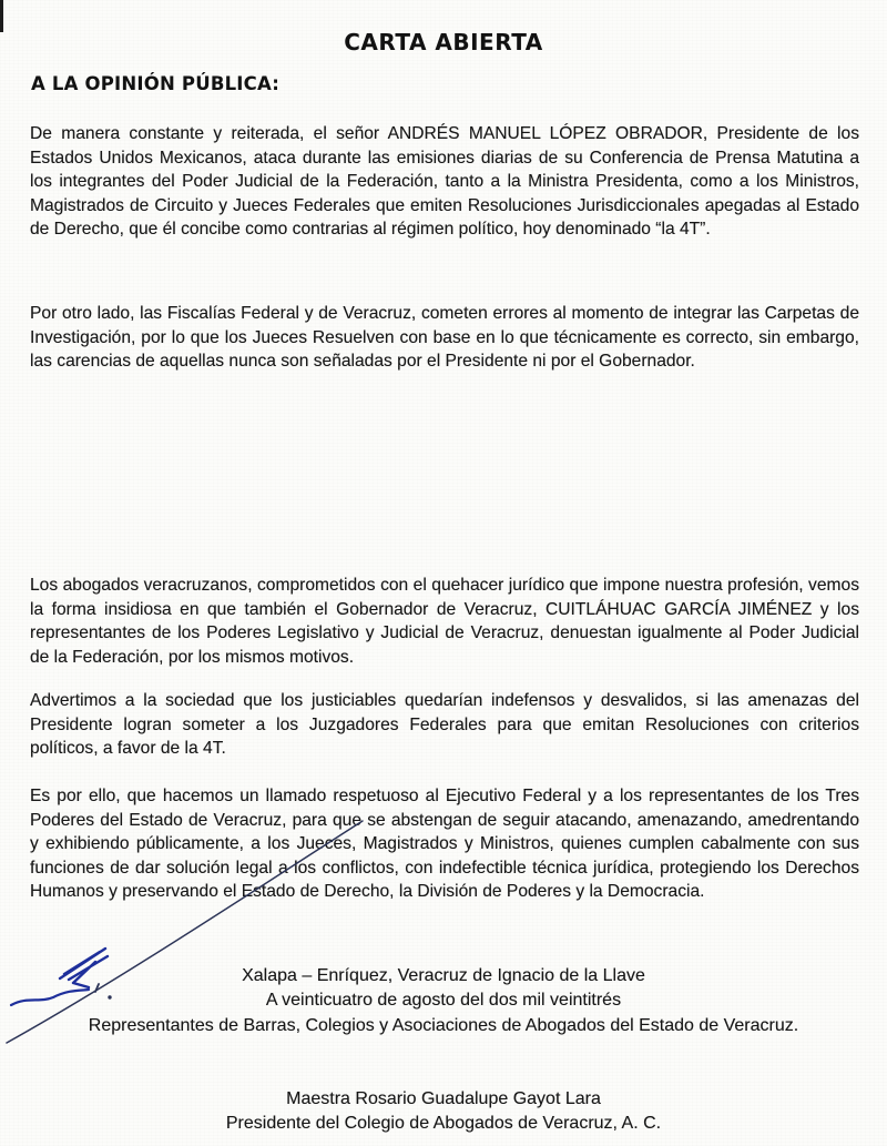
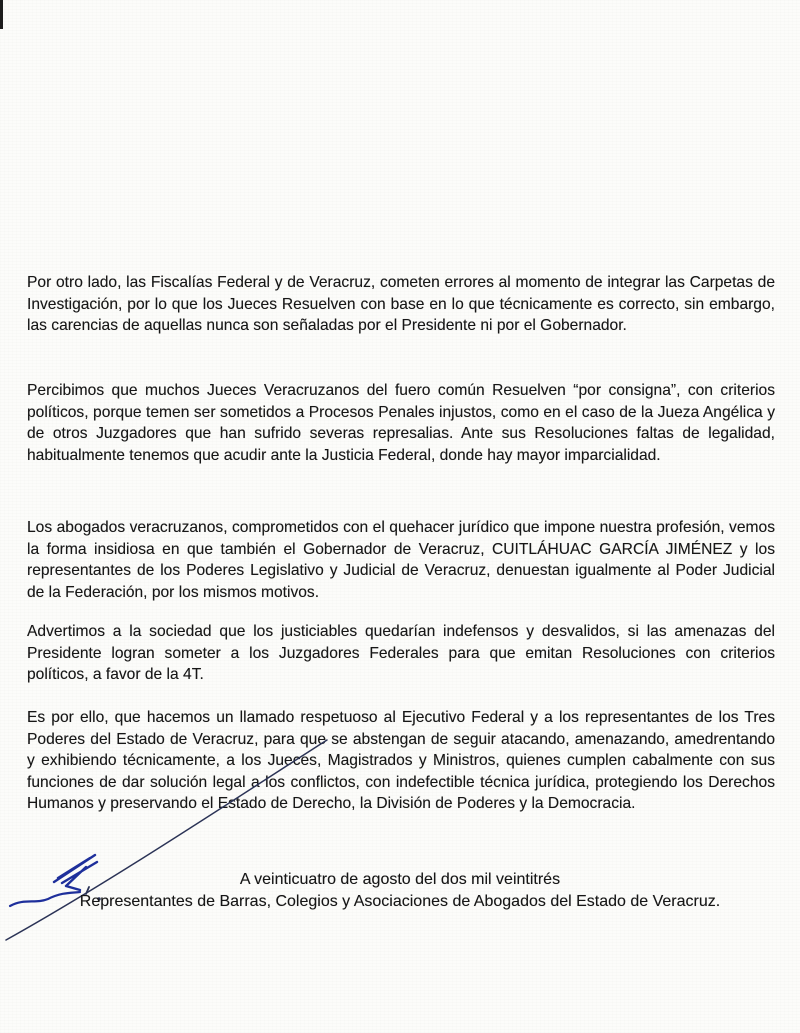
- CARTA ABIERTA
- A LA OPINIÓN PÚBLICA:
- De manera constante y reiterada, el señor ANDRÉS MANUEL LÓPEZ OBRADOR, Presidente de los Estados Unidos Mexicanos, ataca durante las emisiones diarias de su Conferencia de Prensa Matutina a los integrantes del Poder Judicial de la Federación, tanto a la Ministra Presidenta, como a los Ministros, Magistrados de Circuito y Jueces Federales que emiten Resoluciones Jurisdiccionales apegadas al Estado de Derecho, que él concibe como contrarias al régimen político, hoy denominado “la 4T”.
  Por otro lado, las Fiscalías Federal y de Veracruz, cometen errores al momento de integrar las Carpetas de Investigación, por lo que los Jueces Resuelven con base en lo que técnicamente es correcto, sin embargo, las carencias de aquellas nunca son señaladas por el Presidente ni por el Gobernador.
+ Percibimos que muchos Jueces Veracruzanos del fuero común Resuelven “por consigna”, con criterios políticos, porque temen ser sometidos a Procesos Penales injustos, como en el caso de la Jueza Angélica y de otros Juzgadores que han sufrido severas represalias. Ante sus Resoluciones faltas de legalidad, habitualmente tenemos que acudir ante la Justicia Federal, donde hay mayor imparcialidad.
  Los abogados veracruzanos, comprometidos con el quehacer jurídico que impone nuestra profesión, vemos la forma insidiosa en que también el Gobernador de Veracruz, CUITLÁHUAC GARCÍA JIMÉNEZ y los representantes de los Poderes Legislativo y Judicial de Veracruz, denuestan igualmente al Poder Judicial de la Federación, por los mismos motivos.
  Advertimos a la sociedad que los justiciables quedarían indefensos y desvalidos, si las amenazas del Presidente logran someter a los Juzgadores Federales para que emitan Resoluciones con criterios políticos, a favor de la 4T.
- Es por ello, que hacemos un llamado respetuoso al Ejecutivo Federal y a los representantes de los Tres Poderes del Estado de Veracruz, para que se abstengan de seguir atacando, amenazando, amedrentando y exhibiendo públicamente, a los Jueces, Magistrados y Ministros, quienes cumplen cabalmente con sus funciones de dar solución legal a los conflictos, con indefectible técnica jurídica, protegiendo los Derechos Humanos y preservando el Estado de Derecho, la División de Poderes y la Democracia.
+ Es por ello, que hacemos un llamado respetuoso al Ejecutivo Federal y a los representantes de los Tres Poderes del Estado de Veracruz, para que se abstengan de seguir atacando, amenazando, amedrentando y exhibiendo técnicamente, a los Jueces, Magistrados y Ministros, quienes cumplen cabalmente con sus funciones de dar solución legal a los conflictos, con indefectible técnica jurídica, protegiendo los Derechos Humanos y preservando el Estado de Derecho, la División de Poderes y la Democracia.
- Xalapa – Enríquez, Veracruz de Ignacio de la Llave
  A veinticuatro de agosto del dos mil veintitrés
  Representantes de Barras, Colegios y Asociaciones de Abogados del Estado de Veracruz.
- Maestra Rosario Guadalupe Gayot Lara
- Presidente del Colegio de Abogados de Veracruz, A. C.
